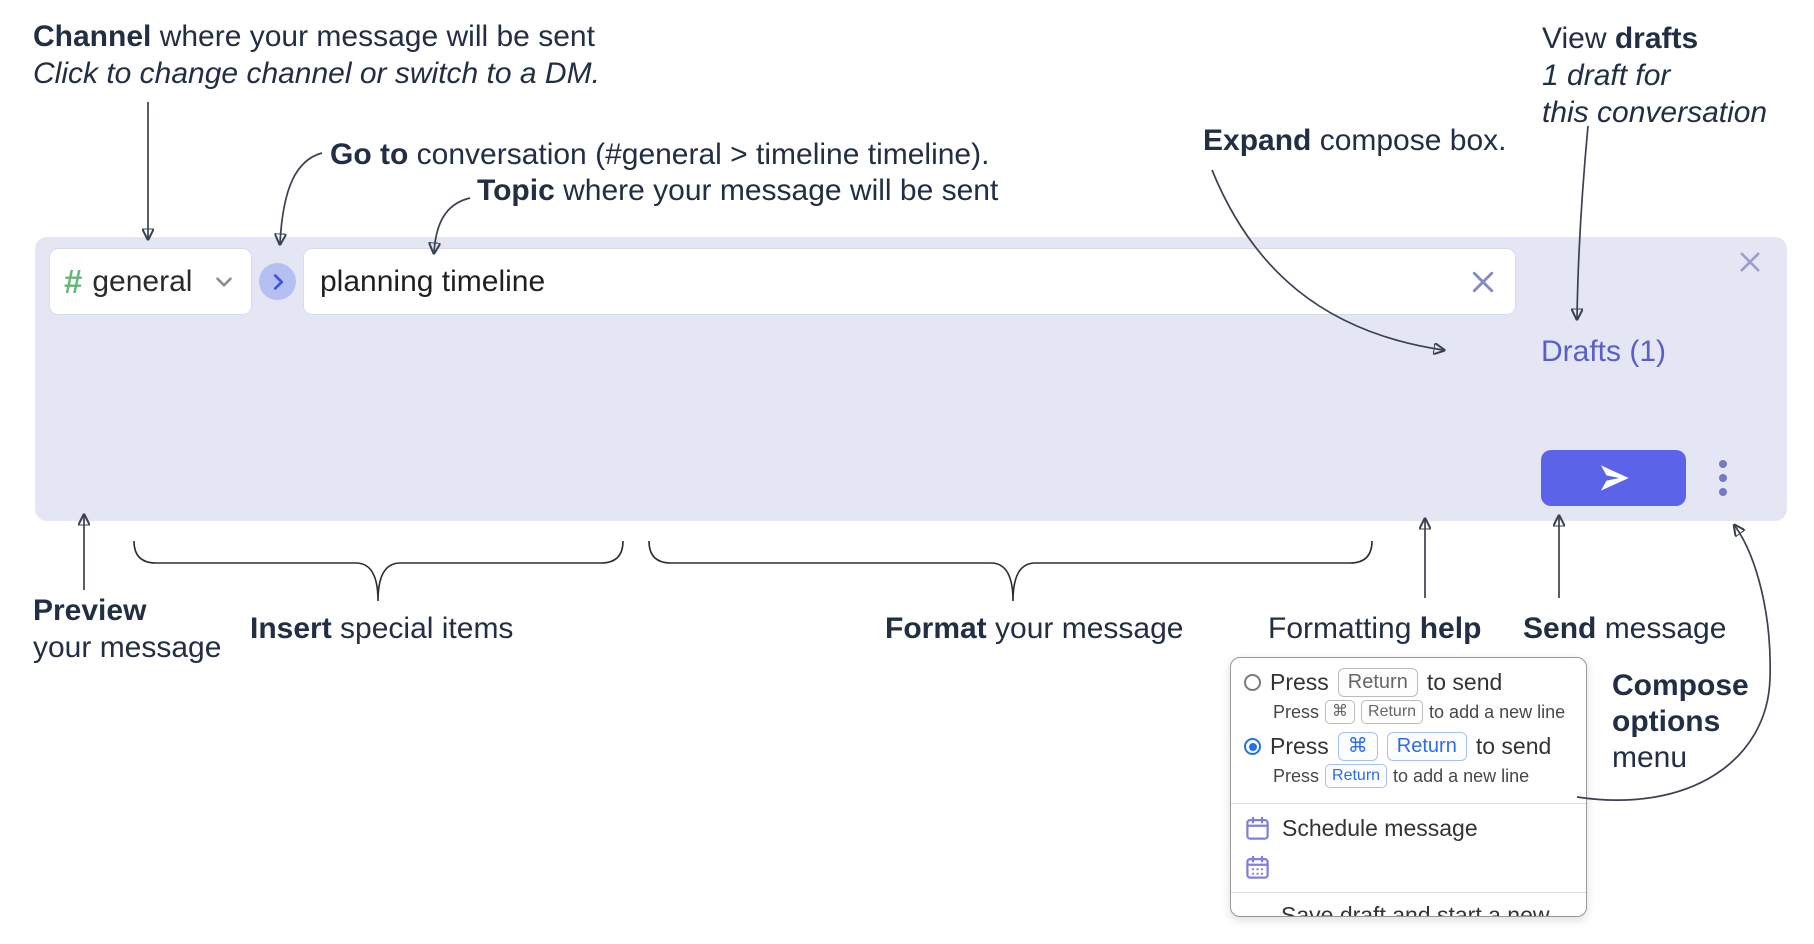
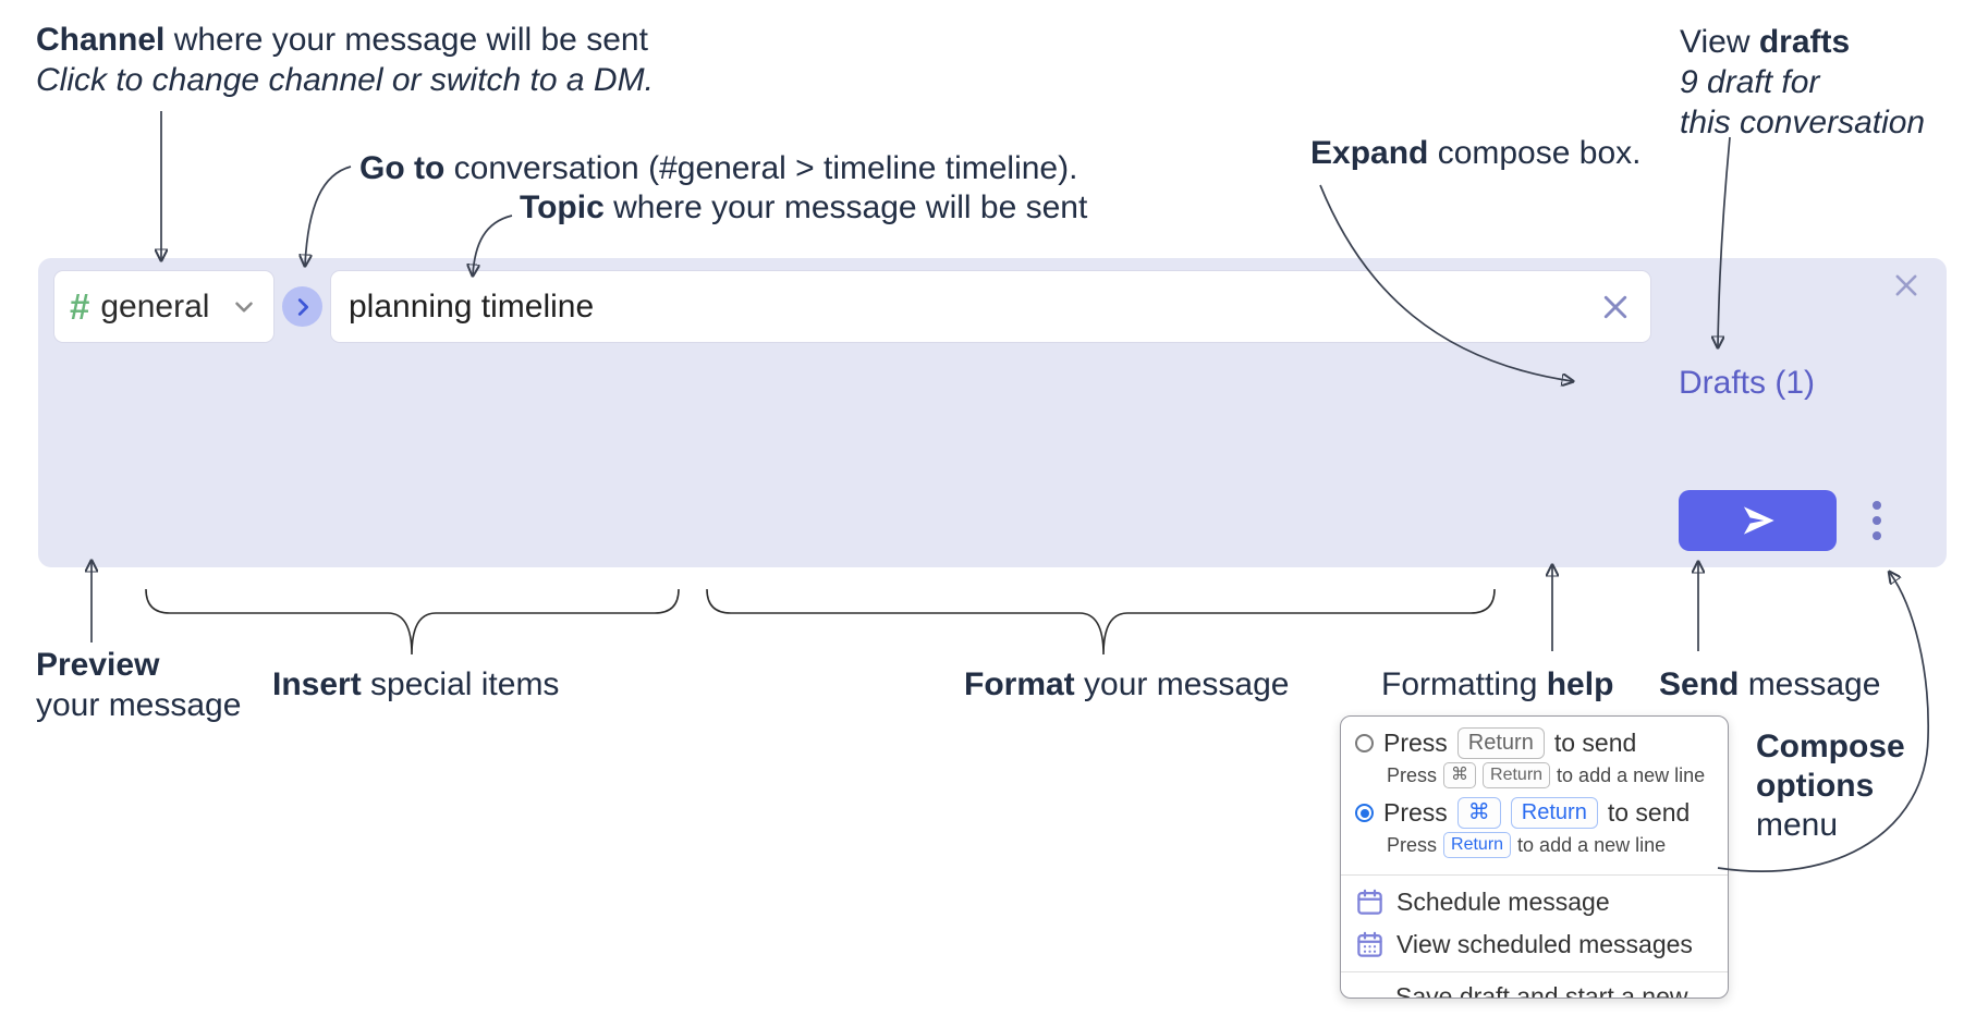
  Channel where your message will be sent
  Click to change channel or switch to a DM.
  Go to conversation (#general > timeline timeline).
  Topic where your message will be sent
  Expand compose box.
  View drafts
- 1 draft for
+ 9 draft for
  this conversation
  #
  general
  planning timeline
  Drafts (1)
  Preview
  your message
  Insert special items
  Format your message
  Formatting help
  Send message
  Compose
  options
  menu
  Press
  Return
  to send
  Press
  ⌘
  Return
  to add a new line
  Press
  ⌘
  Return
  to send
  Press
  Return
  to add a new line
  Schedule message
+ View scheduled messages
  Save draft and start a new
